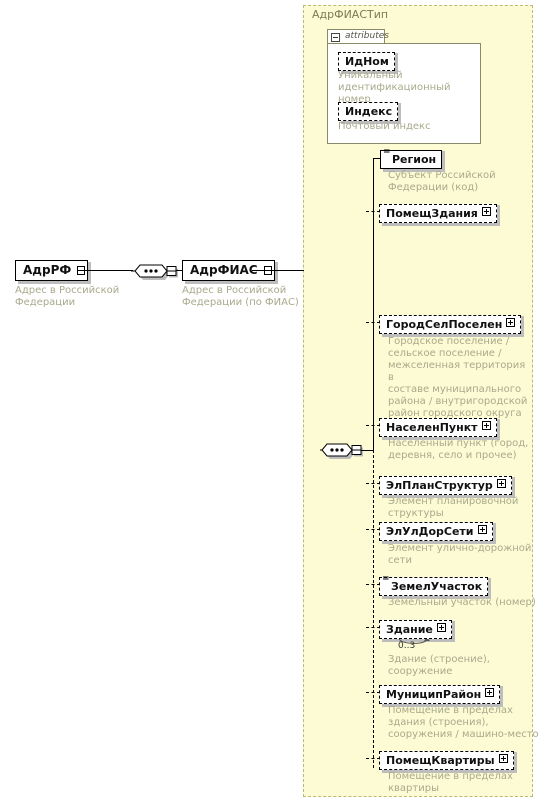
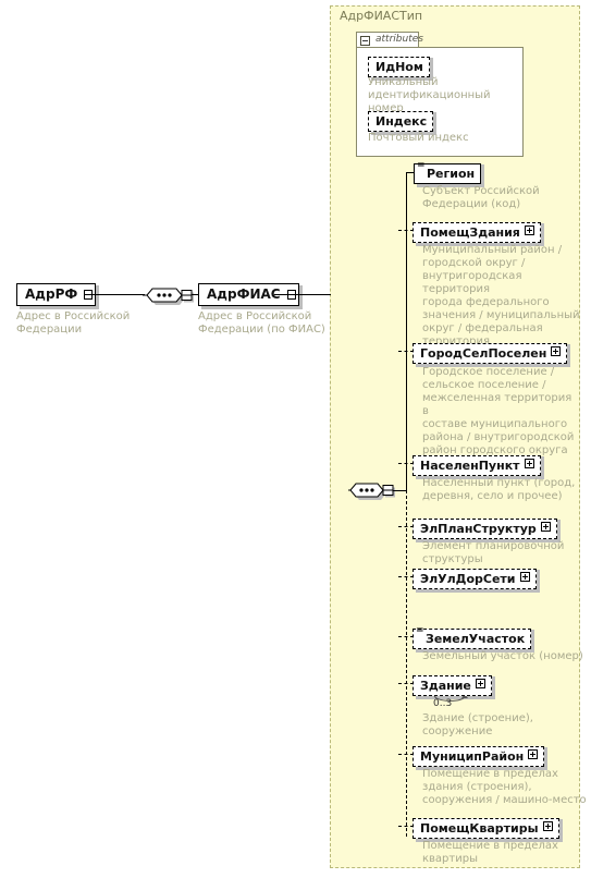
  АдрФИАСТип
  АдрРФ
  Адрес в Российской
  Федерации
  АдрФИА
  Адрес в Российской
  Федерации (по ФИАС)
  attributes
  ИдНом
  Уникальный
  идентификационный номер
  Индекс
  Почтовый индекс
  =
  Регион
  Субъект Российской
  Федерации (код)
  ПомещЗдания
+ Муниципальный район /
+ городской округ /
+ внутригородская территория
+ города федерального
+ значения / муниципальный
+ округ / федеральная
+ территория
  ГородСелПоселен
  Городское поселение /
  сельское поселение /
  межселенная территория в
  составе муниципального
  района / внутригородской
  район городского округа
  НаселенПункт
  Населенный пункт (город,
  деревня, село и прочее)
  ЭлПланСтруктур
  Элемент планировочной
  структуры
  ЭлУлДорСети
- Элемент улично-дорожной
- сети
  =
  ЗемелУчасток
  Земельный участок (номер)
  Здание
  0..3
  Здание (строение),
  сооружение
  МуниципРайон
  Помещение в пределах
  здания (строения),
  сооружения / машино-место
  ПомещКвартиры
  Помещение в пределах
  квартиры
